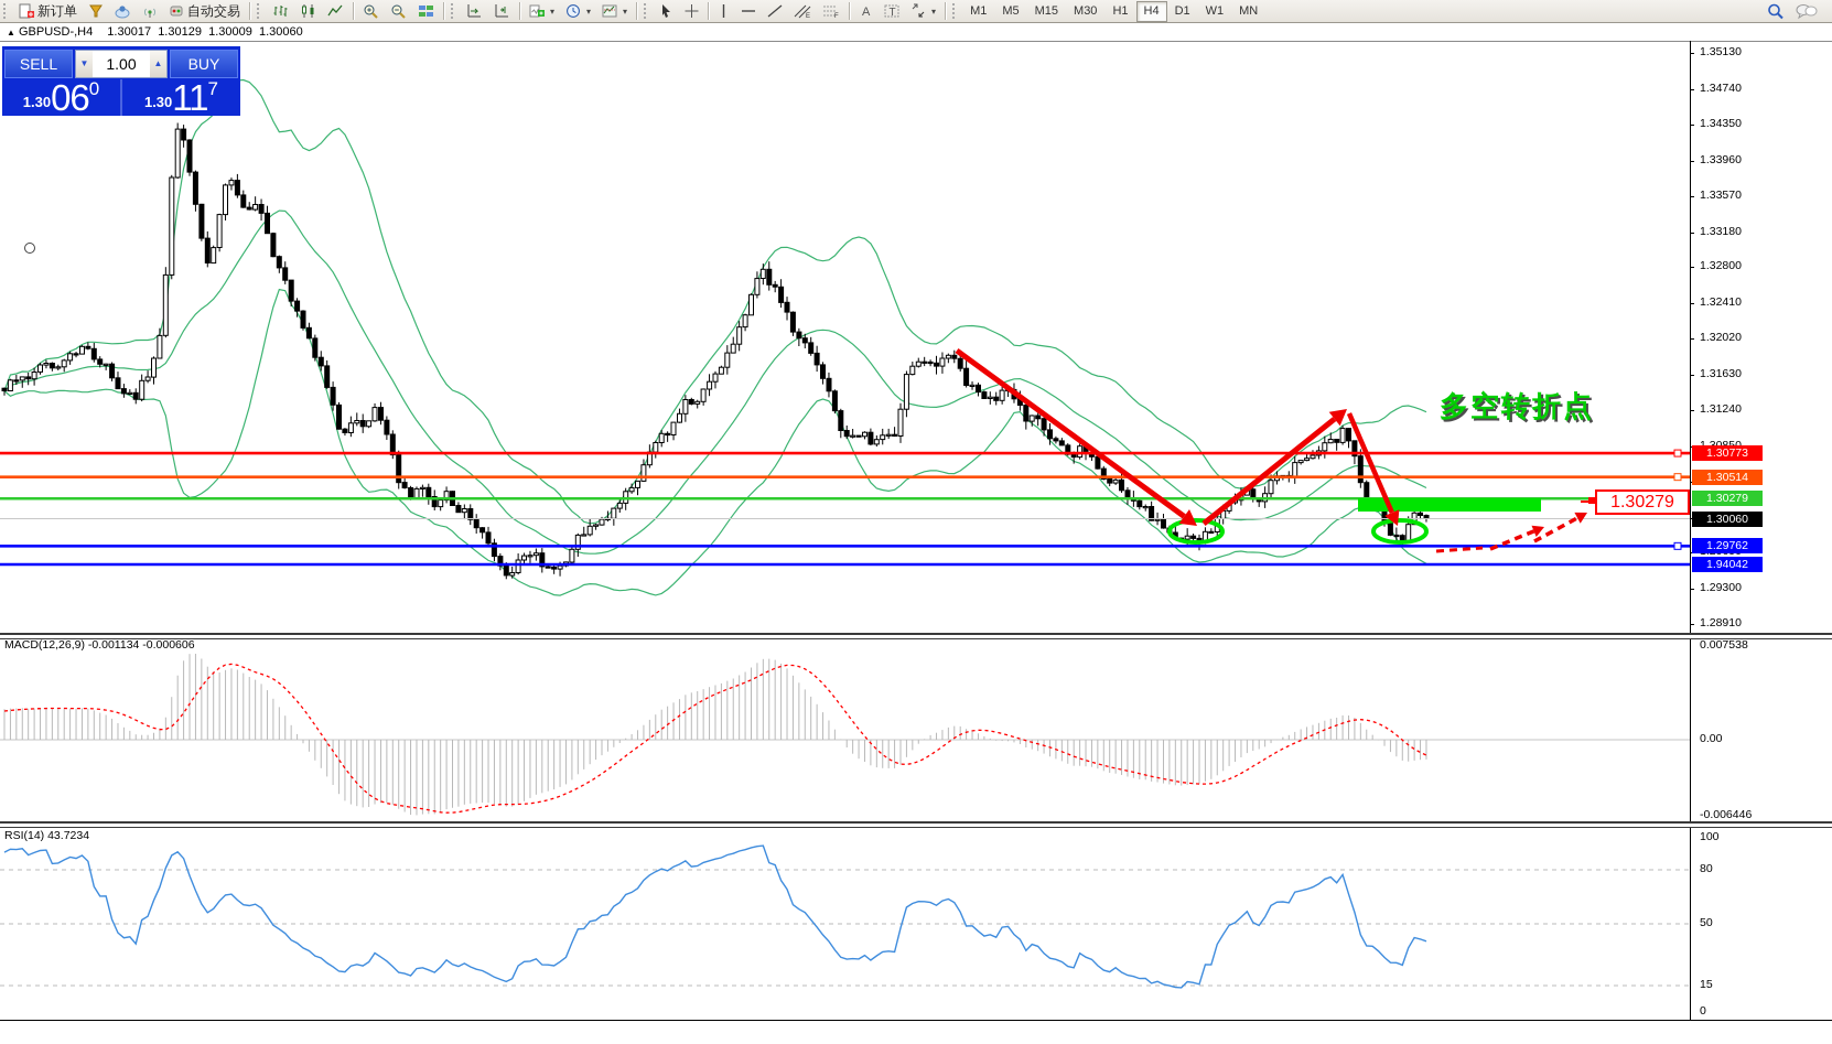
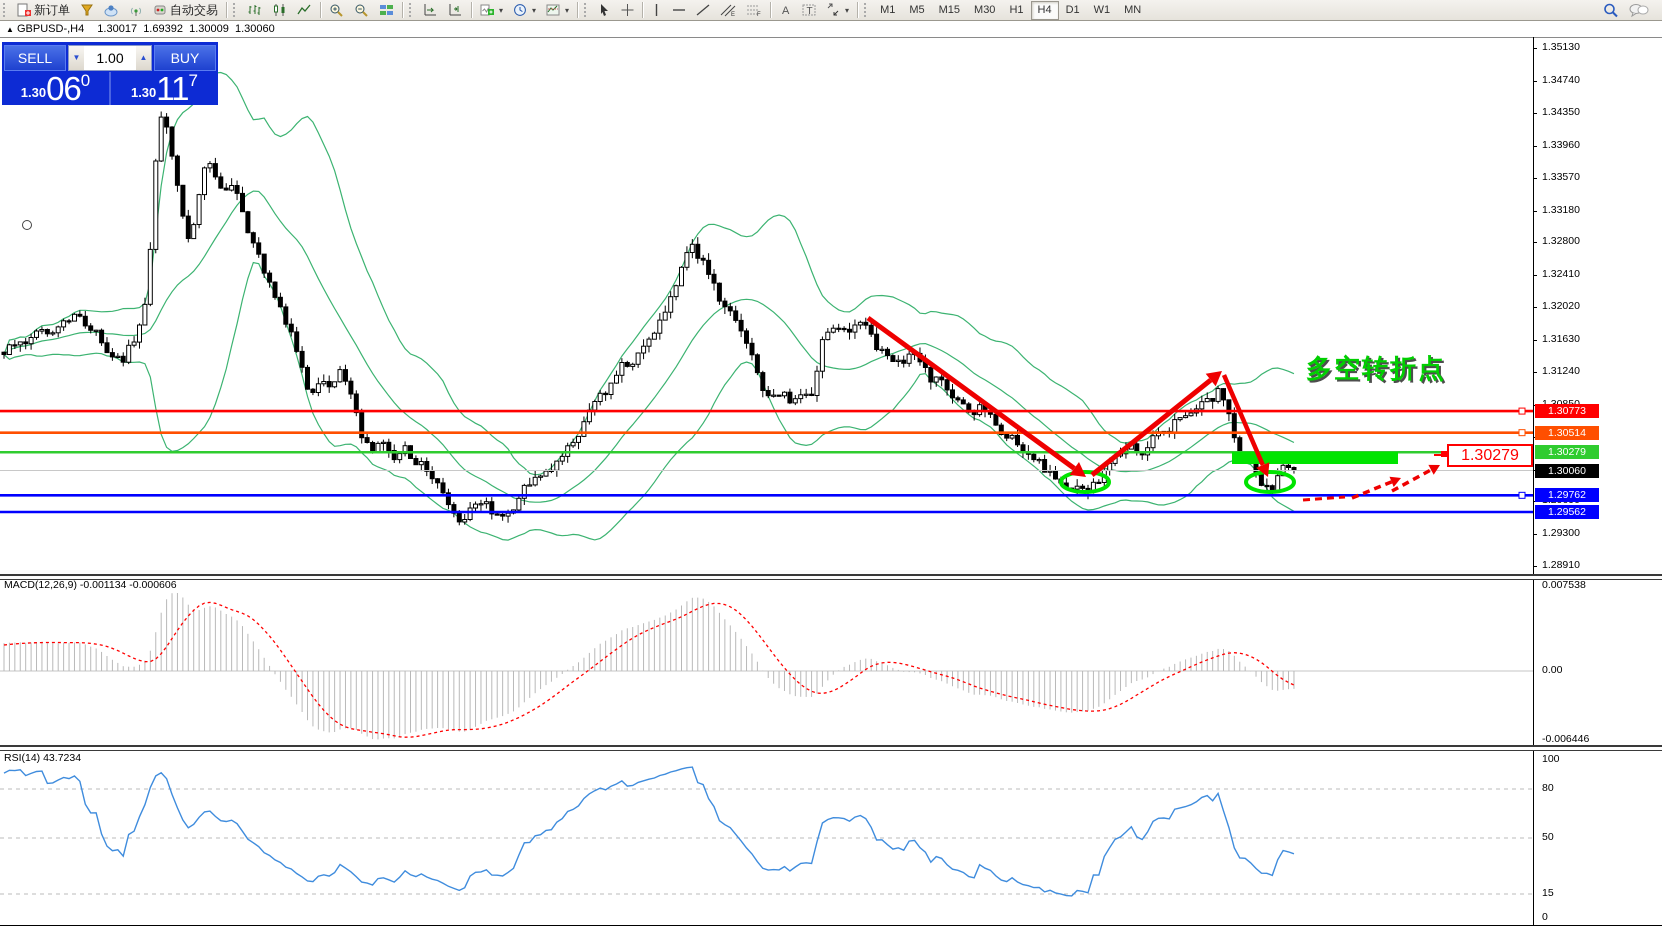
  新订单
  自动交易
  ▾
  ▾
  ▾
  A
  T
  ▾
  M1
  M5
  M15
  M30
  H1
  H4
  D1
  W1
  MN
- ▲ GBPUSD-,H4 1.30017 1.30129 1.30009 1.30060
+ ▲ GBPUSD-,H4 1.30017 1.69392 1.30009 1.30060
  MACD(12,26,9) -0.001134 -0.000606
  RSI(14) 43.7234
  1.30773
  1.30514
  1.30279
  1.30060
  1.29762
- 1.94042
+ 1.29562
  1.35130
  1.34740
  1.34350
  1.33960
  1.33570
  1.33180
  1.32800
  1.32410
  1.32020
  1.31630
  1.31240
  1.29300
  1.28910
  0.007538
  0.00
  -0.006446
  100
  80
  50
  15
  0
  SELL
  ▼
  1.00
  ▲
  BUY
  1.30
  06
  0
  1.30
  11
  7
  多空转折点
  1.30279
